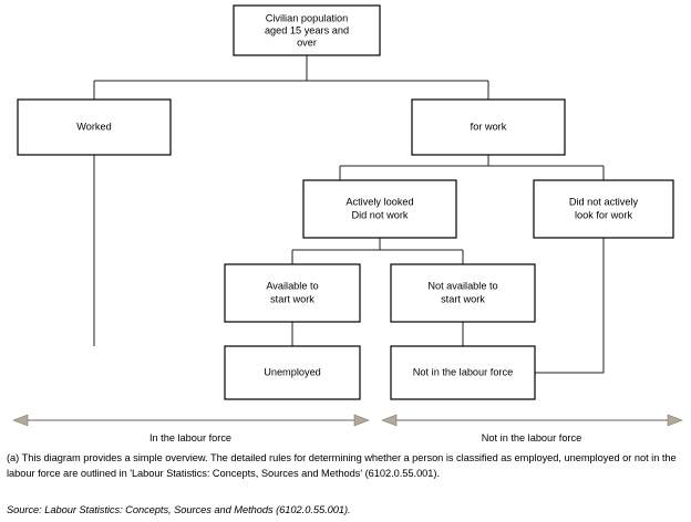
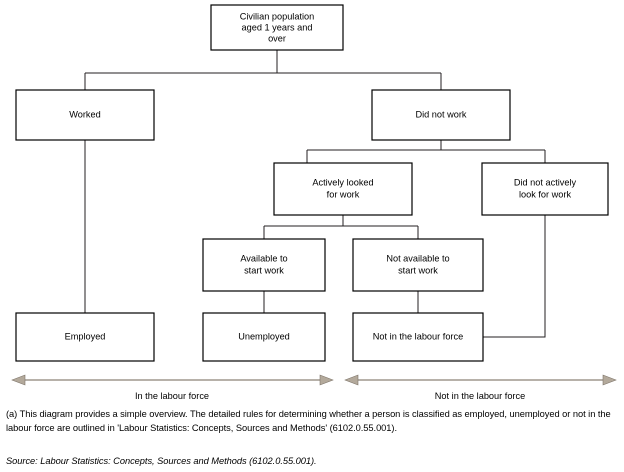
  Civilian population
- aged 15 years and
+ aged 1 years and
  over
  Worked
- for work
+ Did not work
  Actively looked
- Did not work
+ for work
  Did not actively
  look for work
  Available to
  start work
  Not available to
  start work
+ Employed
  Unemployed
  Not in the labour force
  In the labour force
  Not in the labour force
  (a) This diagram provides a simple overview. The detailed rules for determining whether a person is classified as employed, unemployed or not in the labour force are outlined in 'Labour Statistics: Concepts, Sources and Methods' (6102.0.55.001).
  Source: Labour Statistics: Concepts, Sources and Methods (6102.0.55.001).
